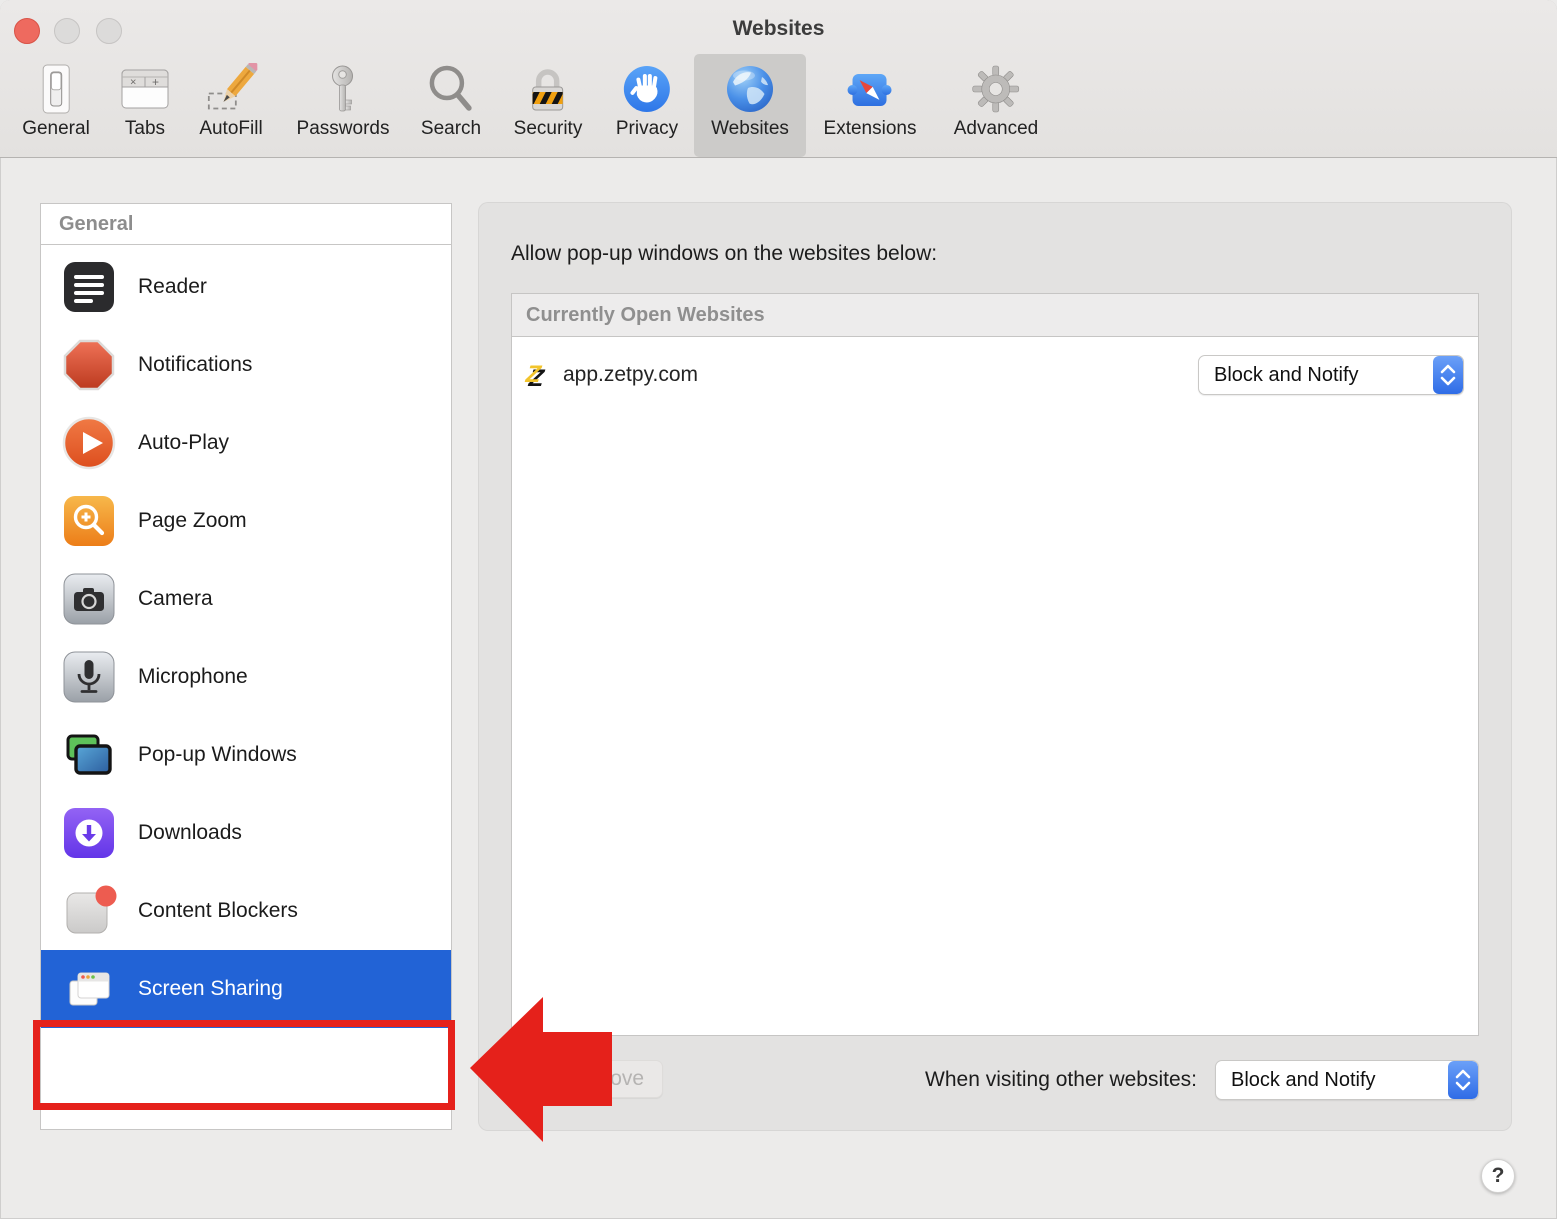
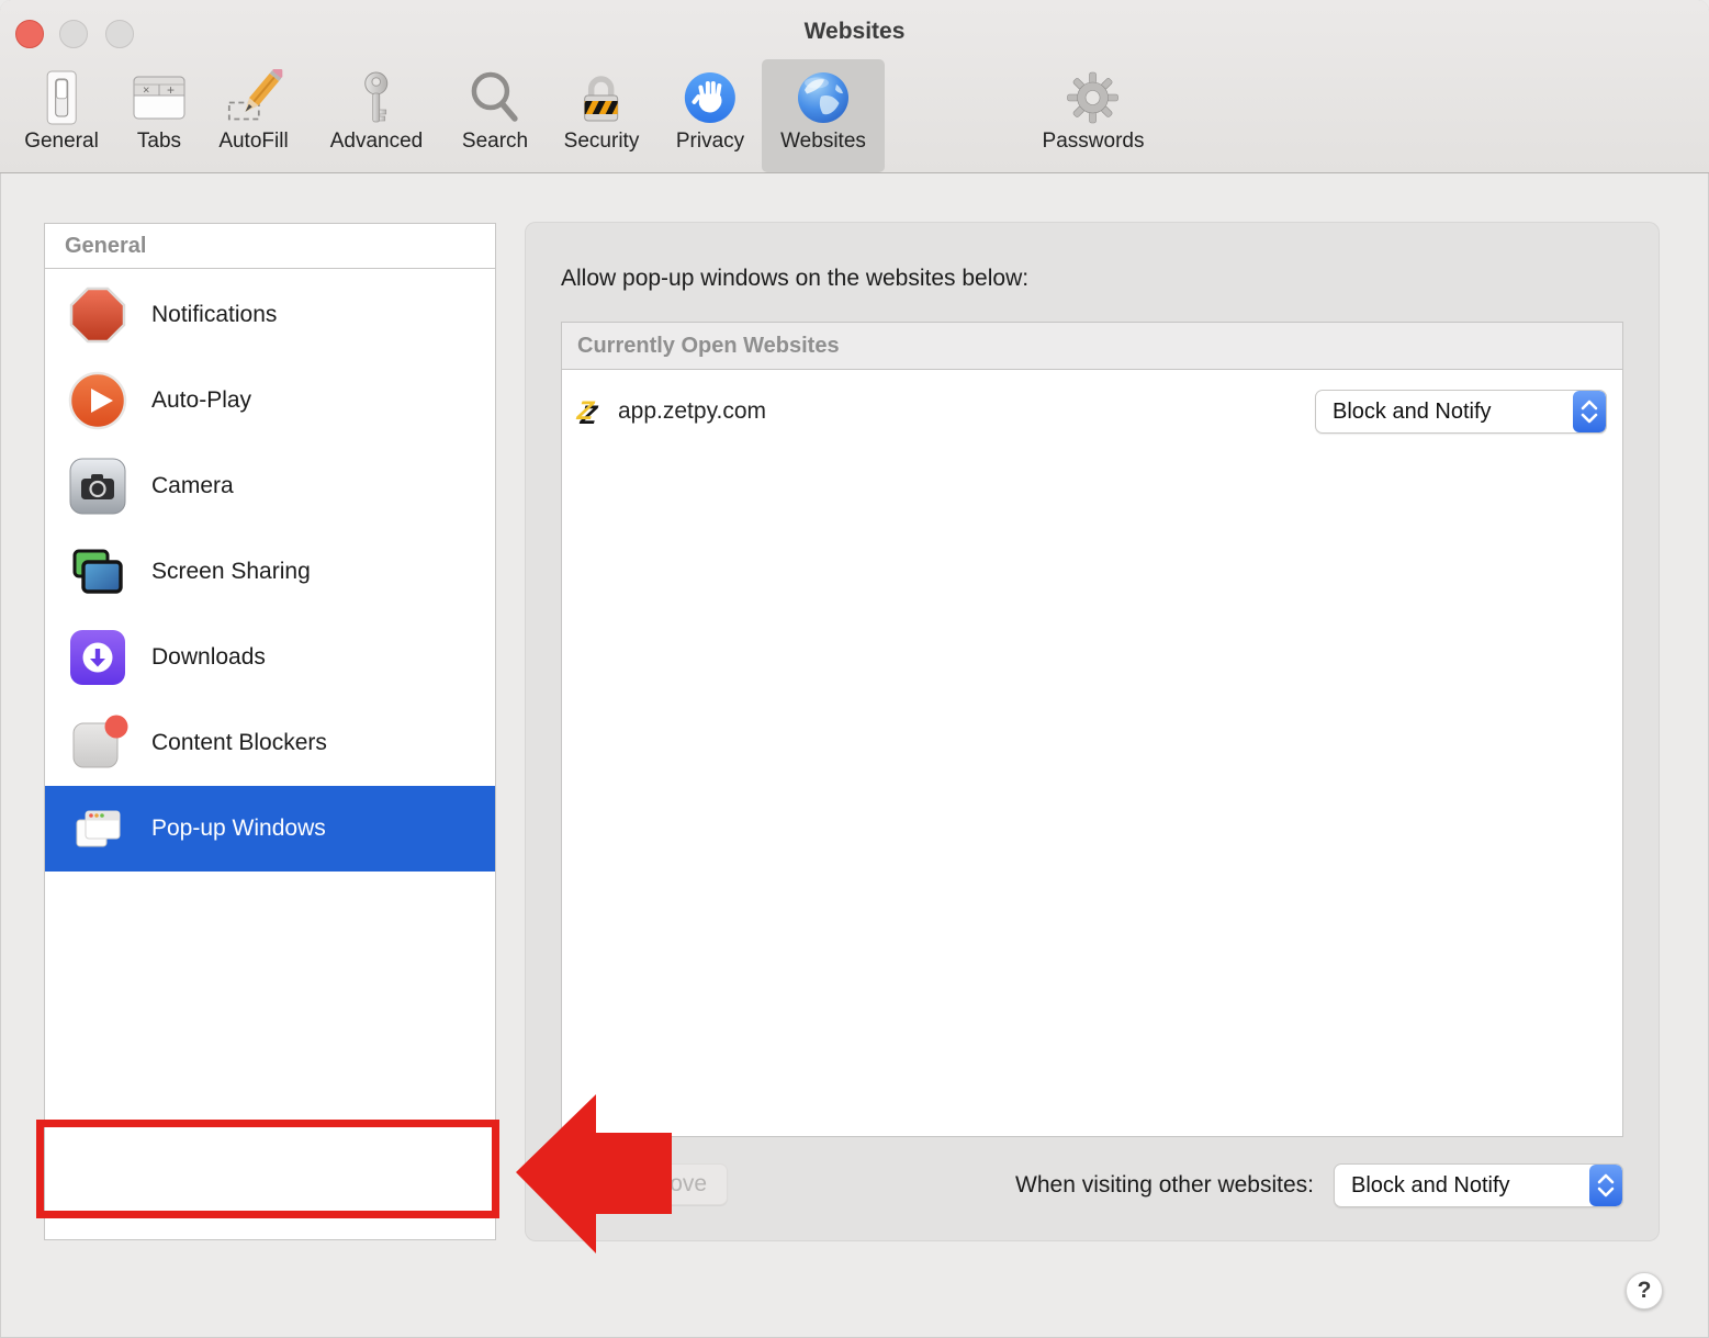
  Websites
  General
  ×
  +
  Tabs
  AutoFill
- Passwords
+ Advanced
  Search
  Security
  Privacy
  Websites
- Extensions
- Advanced
+ Passwords
  General
- Reader
  Notifications
  Auto-Play
- Page Zoom
  Camera
- Microphone
- Pop-up Windows
+ Screen Sharing
  Downloads
  Content Blockers
- Screen Sharing
+ Pop-up Windows
  Allow pop-up windows on the websites below:
  Currently Open Websites
  app.zetpy.com
  Block and Notify
  When visiting other websites:
  Block and Notify
  ?
